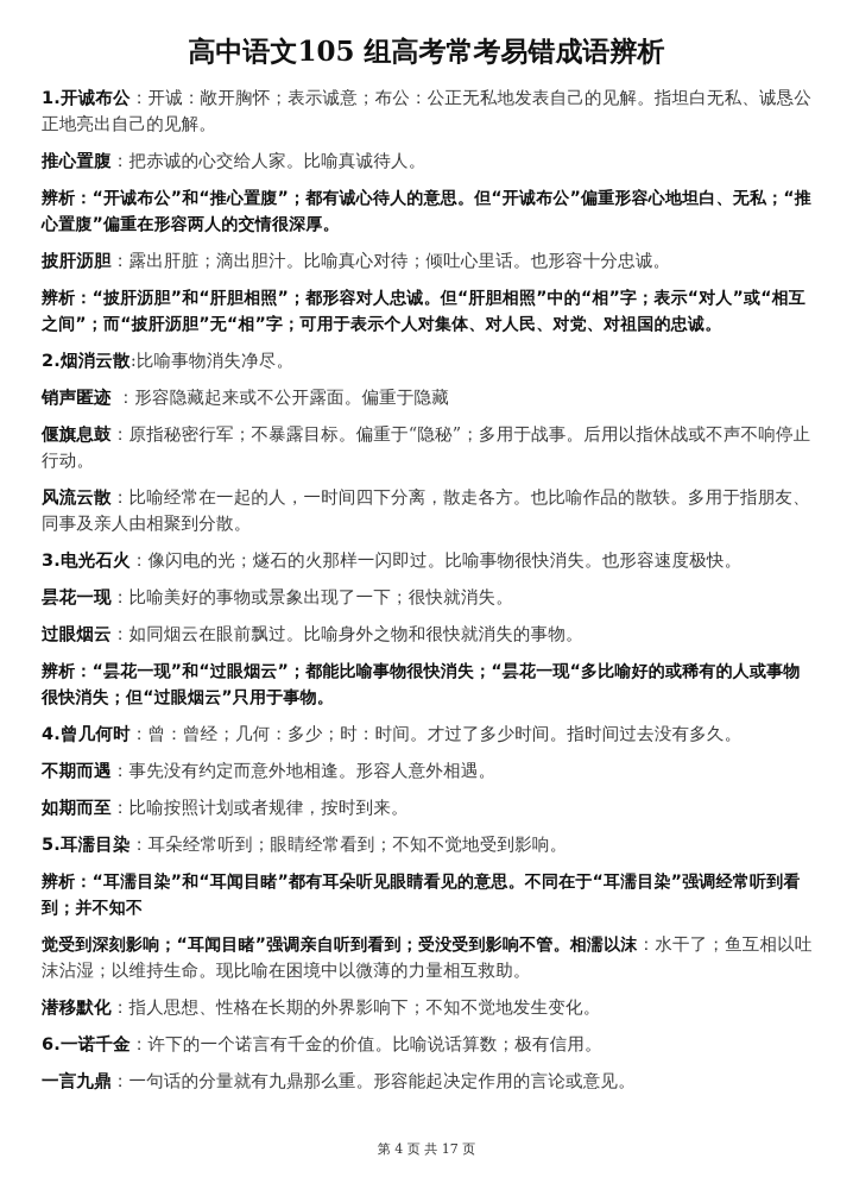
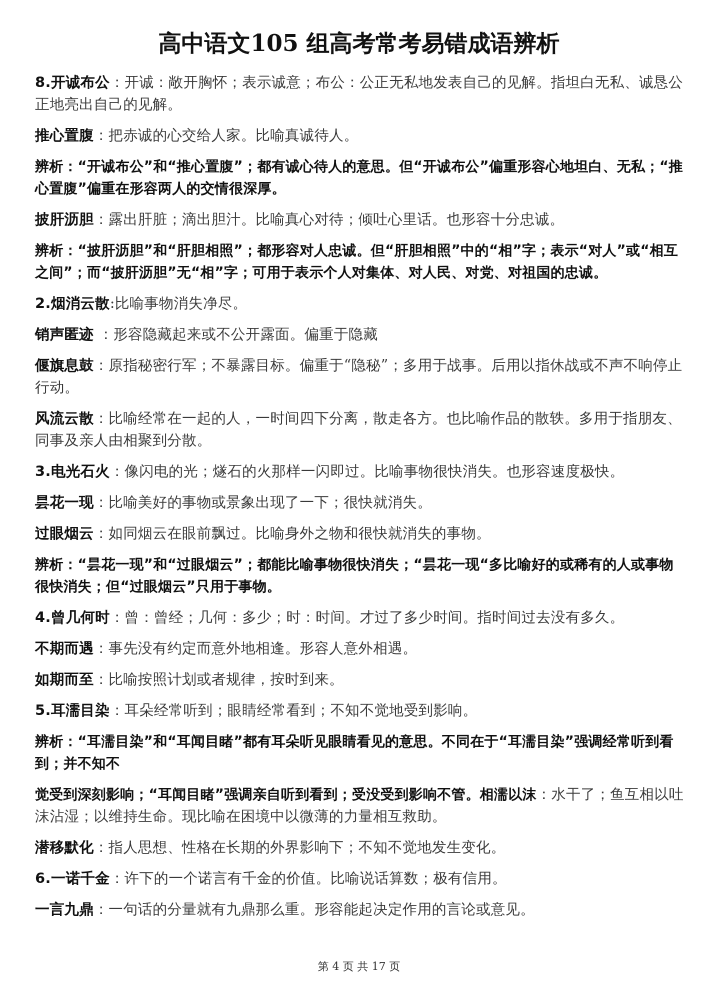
  高中语文105 组高考常考易错成语辨析
- 1.开诚布公：开诚：敞开胸怀；表示诚意；布公：公正无私地发表自己的见解。指坦白无私、诚恳公正地亮出自己的见解。
+ 8.开诚布公：开诚：敞开胸怀；表示诚意；布公：公正无私地发表自己的见解。指坦白无私、诚恳公正地亮出自己的见解。
  推心置腹：把赤诚的心交给人家。比喻真诚待人。
  辨析：“开诚布公”和“推心置腹”；都有诚心待人的意思。但“开诚布公”偏重形容心地坦白、无私；“推心置腹”偏重在形容两人的交情很深厚。
  披肝沥胆：露出肝脏；滴出胆汁。比喻真心对待；倾吐心里话。也形容十分忠诚。
  辨析：“披肝沥胆”和“肝胆相照”；都形容对人忠诚。但“肝胆相照”中的“相”字；表示“对人”或“相互之间”；而“披肝沥胆”无“相”字；可用于表示个人对集体、对人民、对党、对祖国的忠诚。
  2.烟消云散:比喻事物消失净尽。
  销声匿迹 ：形容隐藏起来或不公开露面。偏重于隐藏
  偃旗息鼓：原指秘密行军；不暴露目标。偏重于“隐秘”；多用于战事。后用以指休战或不声不响停止行动。
  风流云散：比喻经常在一起的人，一时间四下分离，散走各方。也比喻作品的散轶。多用于指朋友、同事及亲人由相聚到分散。
  3.电光石火：像闪电的光；燧石的火那样一闪即过。比喻事物很快消失。也形容速度极快。
  昙花一现：比喻美好的事物或景象出现了一下；很快就消失。
  过眼烟云：如同烟云在眼前飘过。比喻身外之物和很快就消失的事物。
  辨析：“昙花一现”和“过眼烟云”；都能比喻事物很快消失；“昙花一现“多比喻好的或稀有的人或事物很快消失；但“过眼烟云”只用于事物。
  4.曾几何时：曾：曾经；几何：多少；时：时间。才过了多少时间。指时间过去没有多久。
  不期而遇：事先没有约定而意外地相逢。形容人意外相遇。
  如期而至：比喻按照计划或者规律，按时到来。
  5.耳濡目染：耳朵经常听到；眼睛经常看到；不知不觉地受到影响。
  辨析：“耳濡目染”和“耳闻目睹”都有耳朵听见眼睛看见的意思。不同在于“耳濡目染”强调经常听到看到；并不知不
  觉受到深刻影响；“耳闻目睹”强调亲自听到看到；受没受到影响不管。相濡以沫：水干了；鱼互相以吐沫沾湿；以维持生命。现比喻在困境中以微薄的力量相互救助。
  潜移默化：指人思想、性格在长期的外界影响下；不知不觉地发生变化。
  6.一诺千金：许下的一个诺言有千金的价值。比喻说话算数；极有信用。
  一言九鼎：一句话的分量就有九鼎那么重。形容能起决定作用的言论或意见。
  第 4 页 共 17 页
